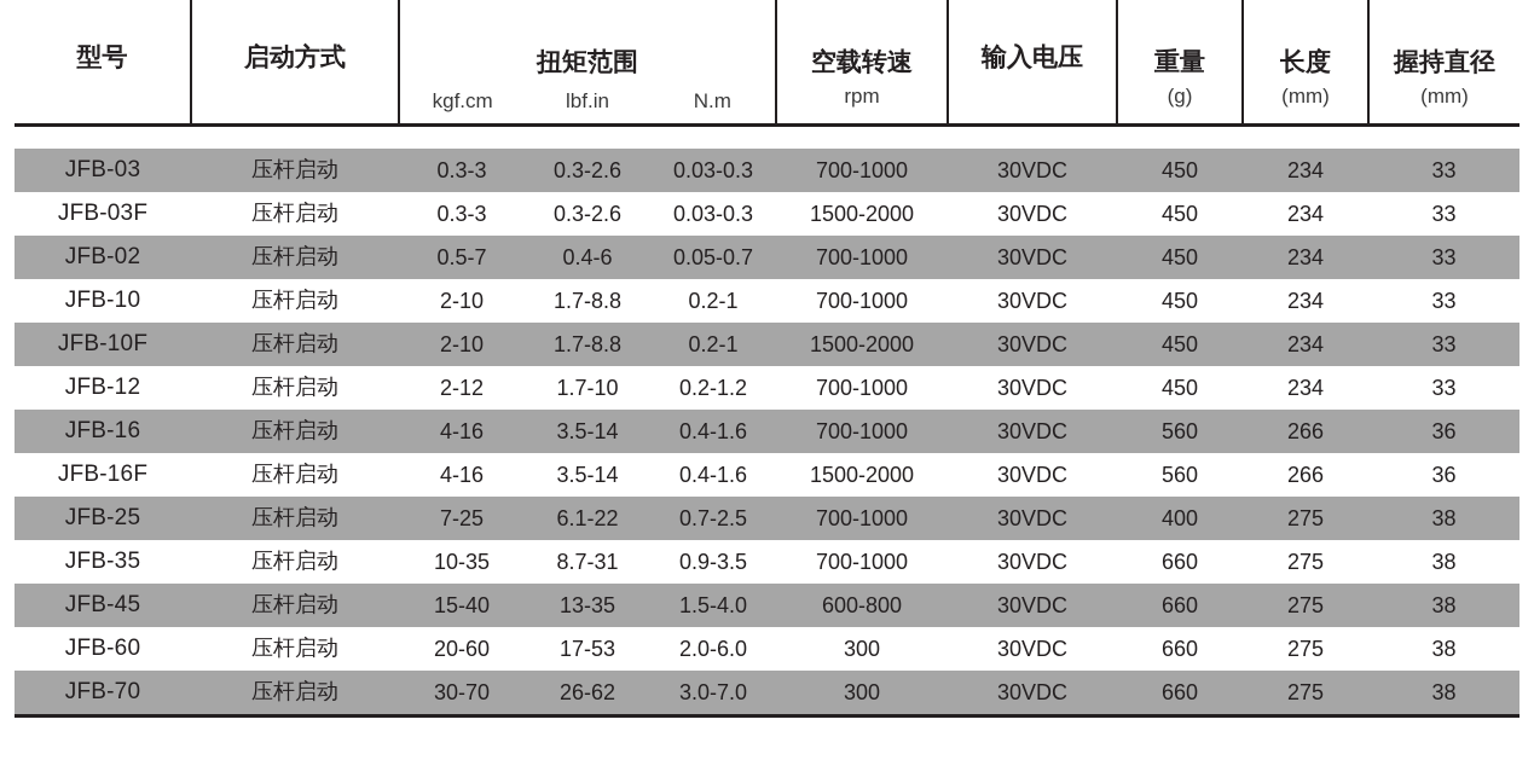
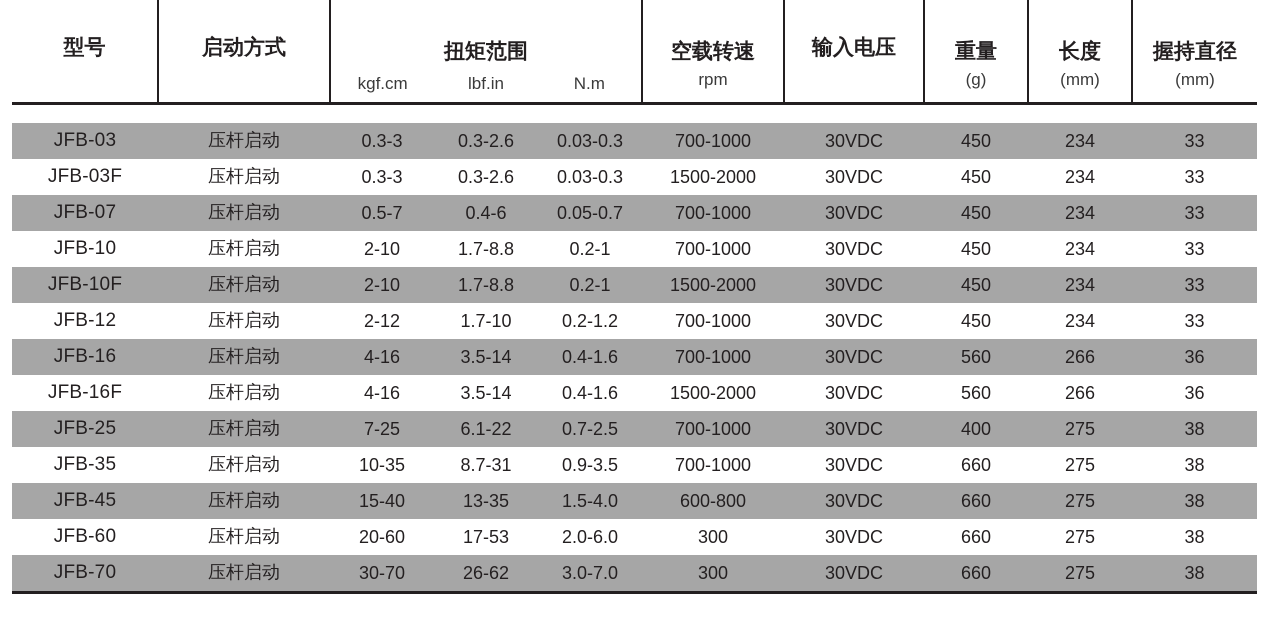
  型号	启动方式	扭矩范围 kgf.cm lbf.in N.m	空载转速 rpm	输入电压	重量 (g)	长度 (mm)	握持直径 (mm)
  JFB-03	压杆启动	0.3-3	0.3-2.6	0.03-0.3	700-1000	30VDC	450	234	33
  JFB-03F	压杆启动	0.3-3	0.3-2.6	0.03-0.3	1500-2000	30VDC	450	234	33
- JFB-02	压杆启动	0.5-7	0.4-6	0.05-0.7	700-1000	30VDC	450	234	33
+ JFB-07	压杆启动	0.5-7	0.4-6	0.05-0.7	700-1000	30VDC	450	234	33
  JFB-10	压杆启动	2-10	1.7-8.8	0.2-1	700-1000	30VDC	450	234	33
  JFB-10F	压杆启动	2-10	1.7-8.8	0.2-1	1500-2000	30VDC	450	234	33
  JFB-12	压杆启动	2-12	1.7-10	0.2-1.2	700-1000	30VDC	450	234	33
  JFB-16	压杆启动	4-16	3.5-14	0.4-1.6	700-1000	30VDC	560	266	36
  JFB-16F	压杆启动	4-16	3.5-14	0.4-1.6	1500-2000	30VDC	560	266	36
  JFB-25	压杆启动	7-25	6.1-22	0.7-2.5	700-1000	30VDC	400	275	38
  JFB-35	压杆启动	10-35	8.7-31	0.9-3.5	700-1000	30VDC	660	275	38
  JFB-45	压杆启动	15-40	13-35	1.5-4.0	600-800	30VDC	660	275	38
  JFB-60	压杆启动	20-60	17-53	2.0-6.0	300	30VDC	660	275	38
  JFB-70	压杆启动	30-70	26-62	3.0-7.0	300	30VDC	660	275	38
